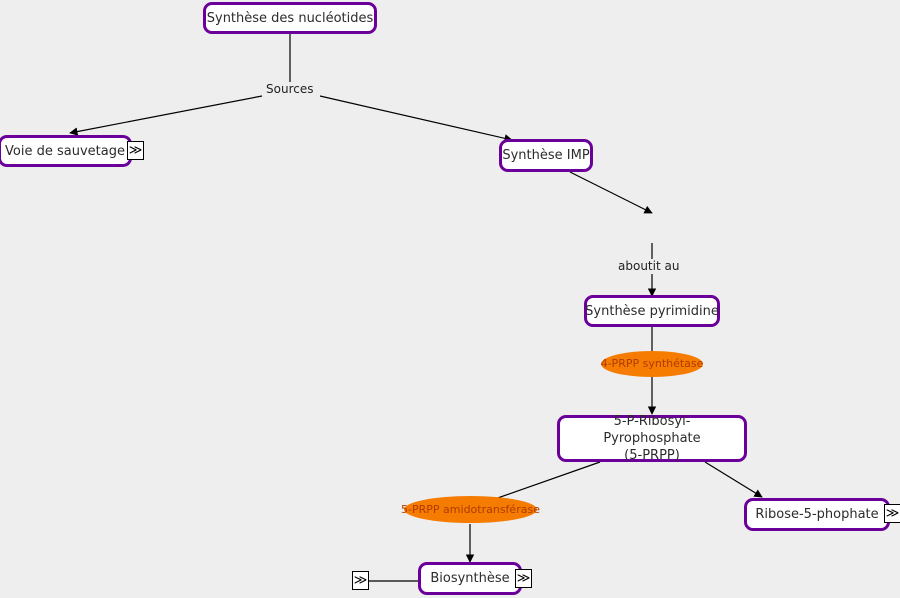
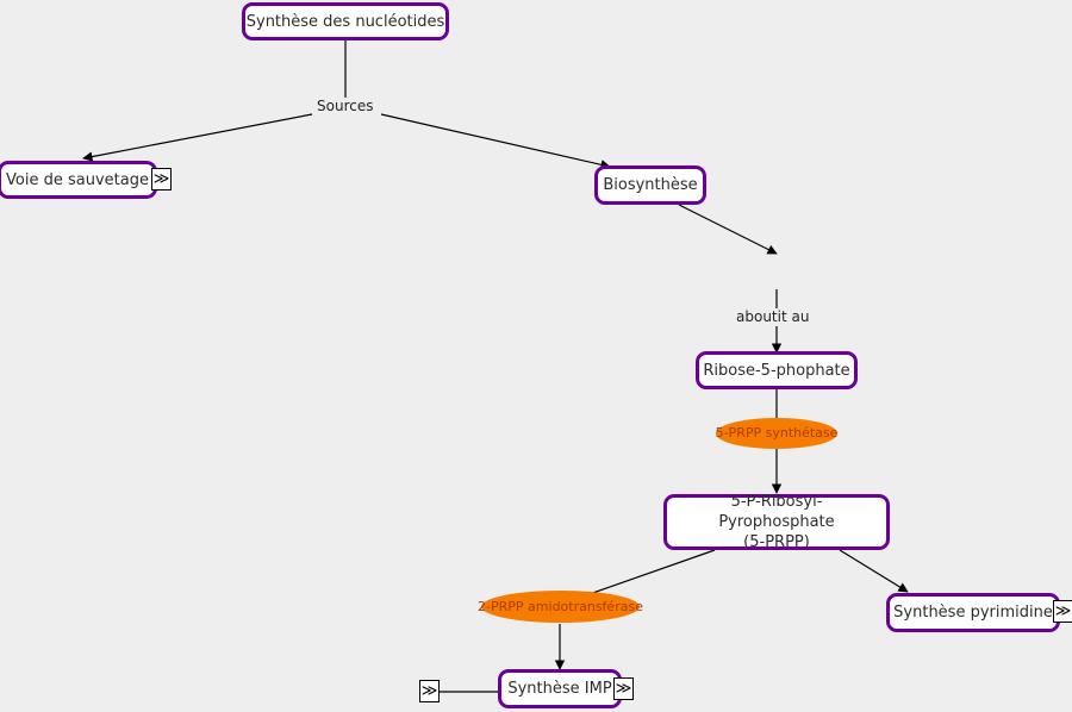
  Sources
  aboutit au
  Synthèse des nucléotides
  Voie de sauvetage
  ≫
- Synthèse IMP
+ Biosynthèse
- Synthèse pyrimidine
+ Ribose-5-phophate
  5-P-Ribosyl-Pyrophosphate
  (5-PRPP)
- Ribose-5-phophate
+ Synthèse pyrimidine
  ≫
  ≫
- Biosynthèse
+ Synthèse IMP
  ≫
- 4-PRPP synthétase
+ 5-PRPP synthétase
- 5-PRPP amidotransférase
+ 2-PRPP amidotransférase
